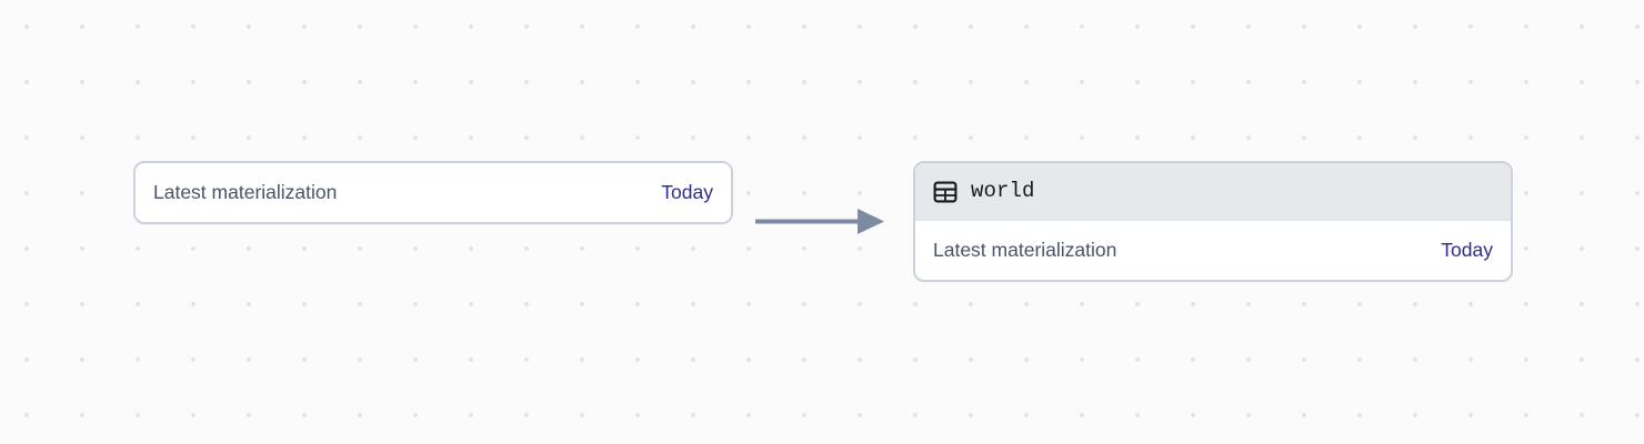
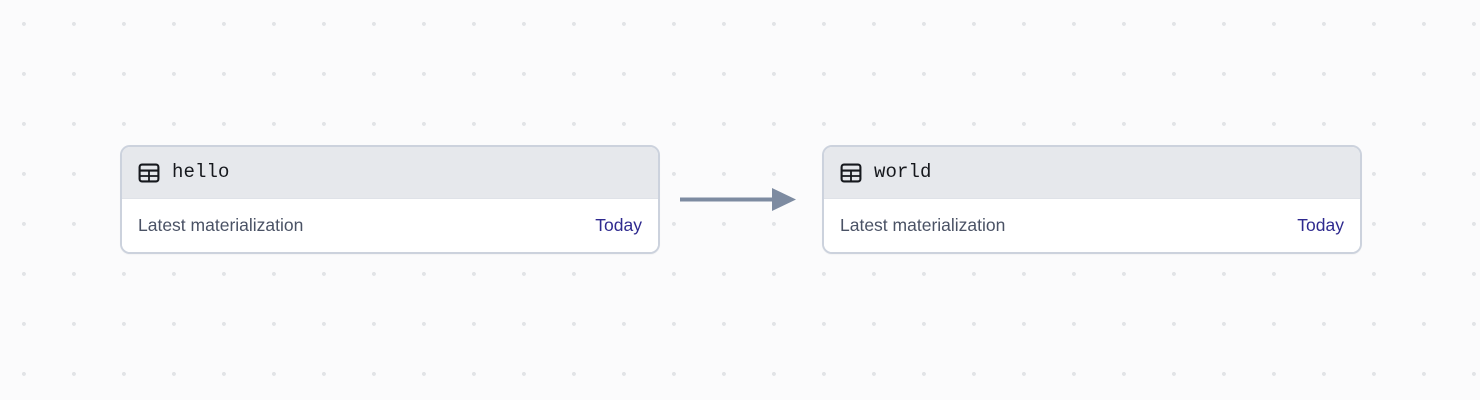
+ hello
  Latest materialization
  Today
  world
  Latest materialization
  Today
